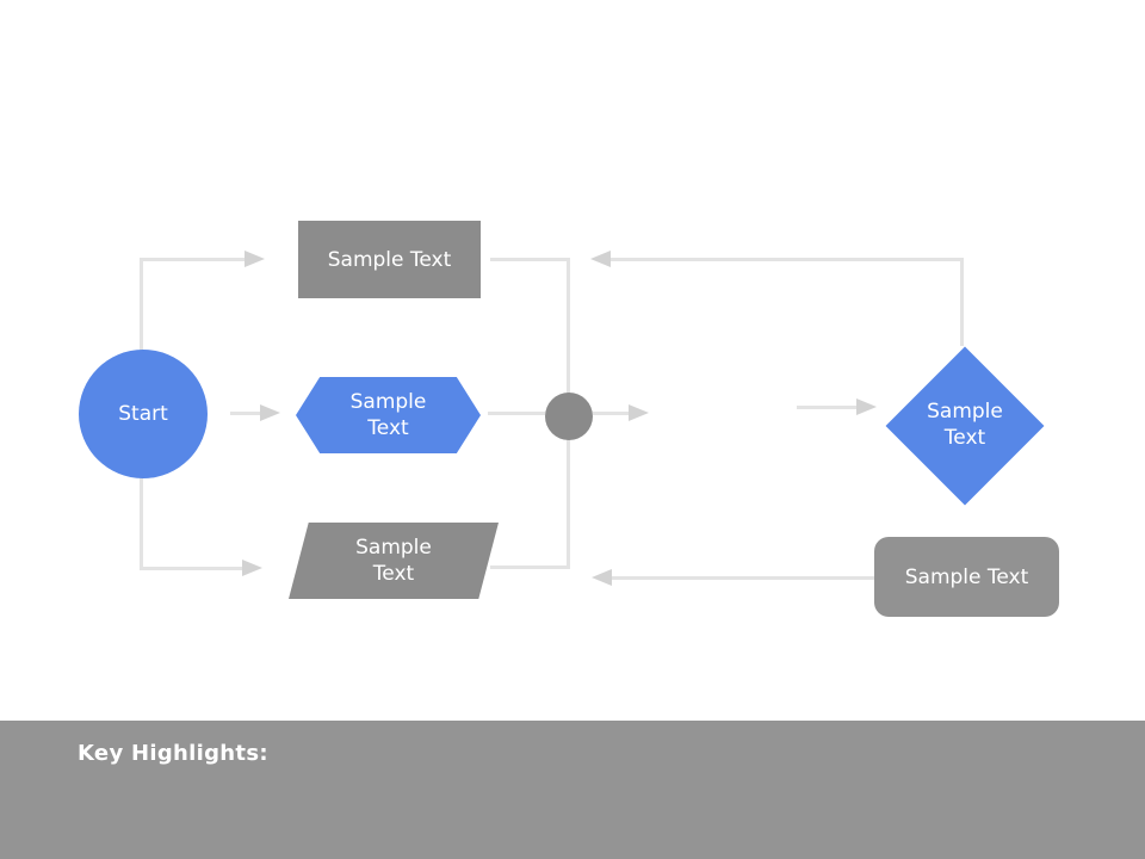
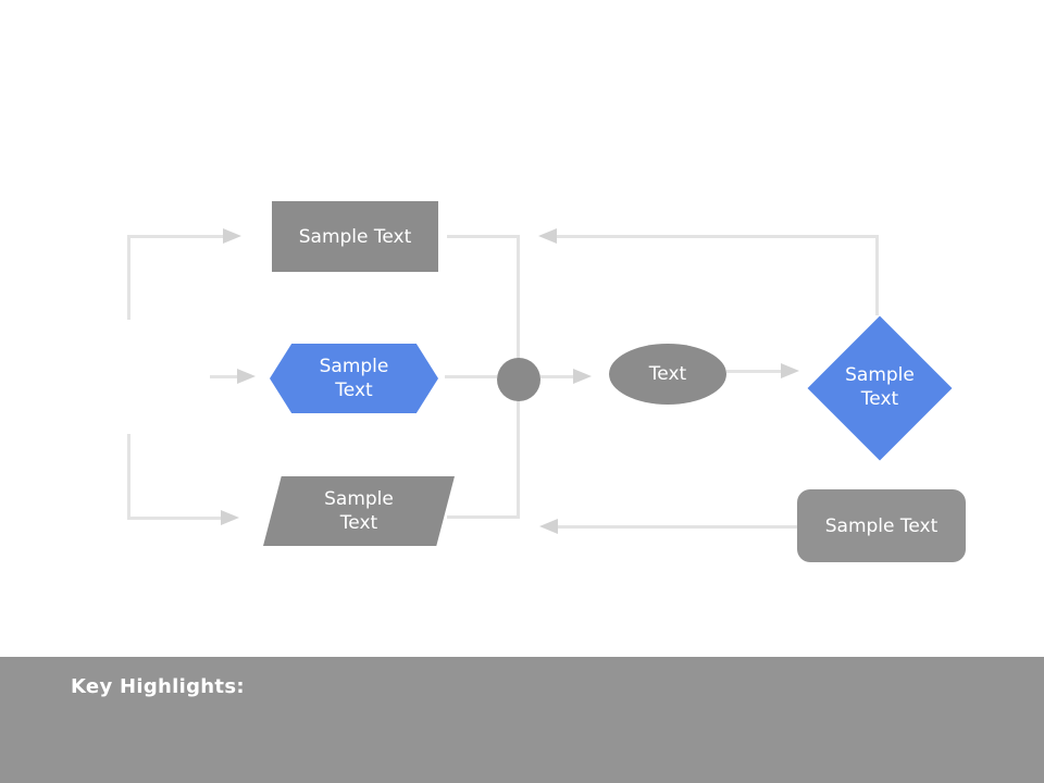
- Start
  Sample Text
  Sample Text
  Sample Text
+ Text
  Sample Text
  Sample Text
  Key Highlights:
